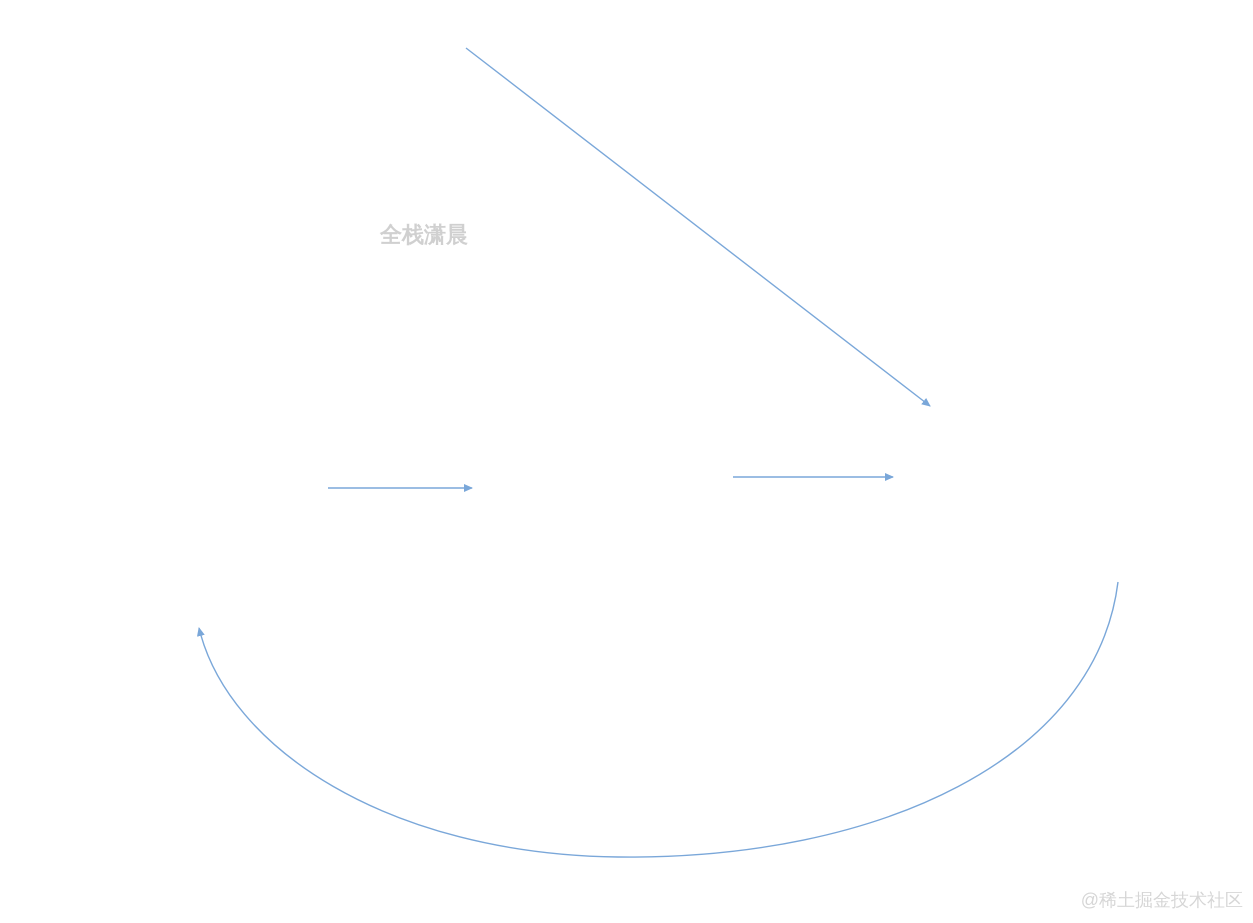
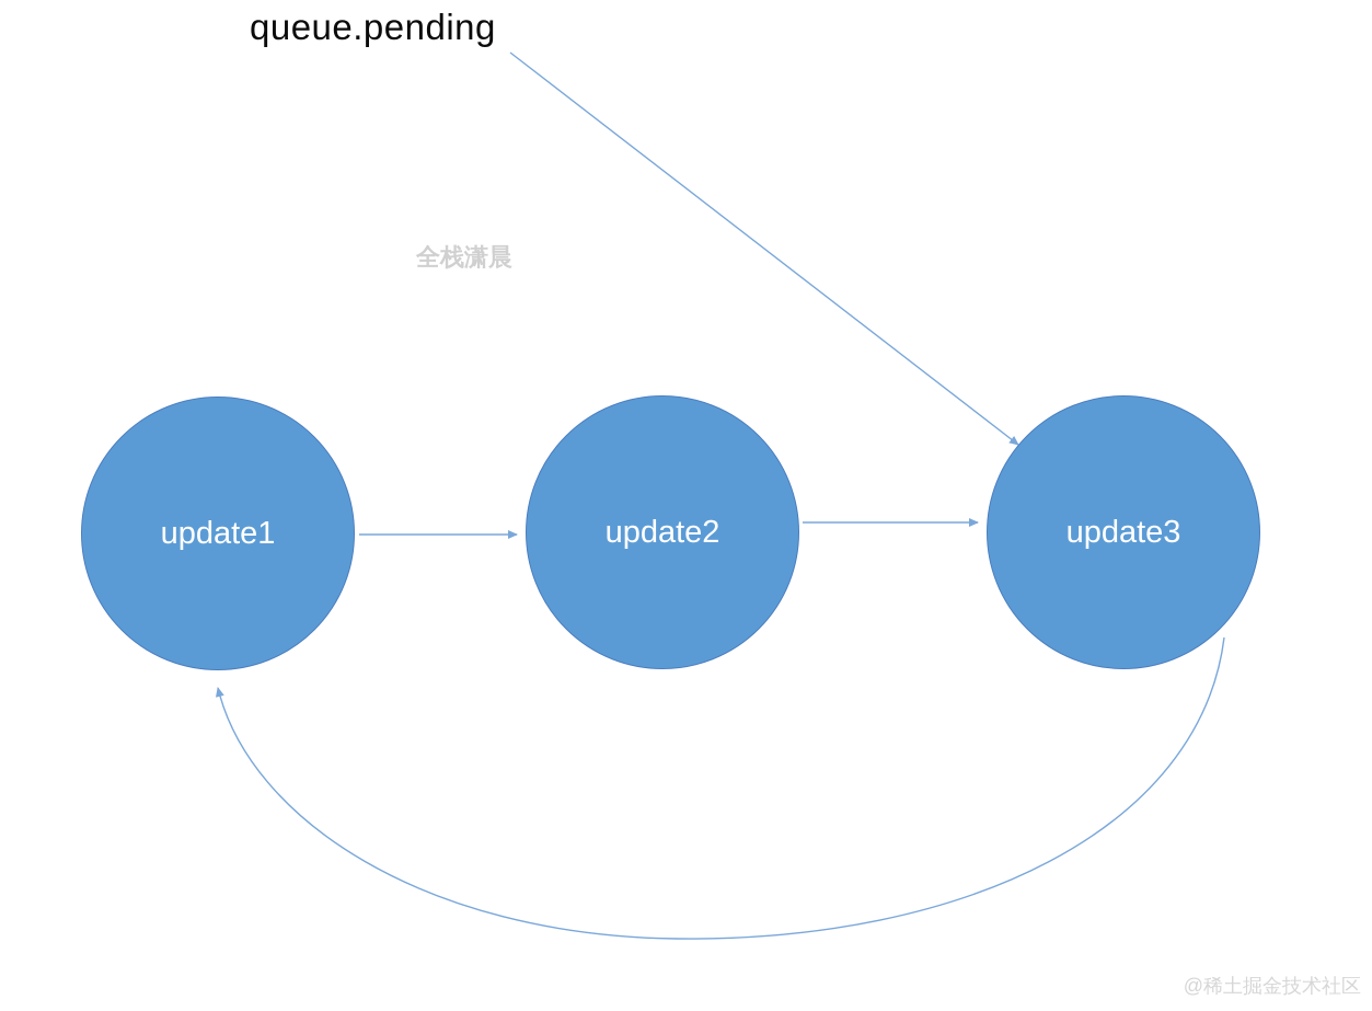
+ queue.pending
+ update1
+ update2
+ update3
  全栈潇晨
  @稀土掘金技术社区
